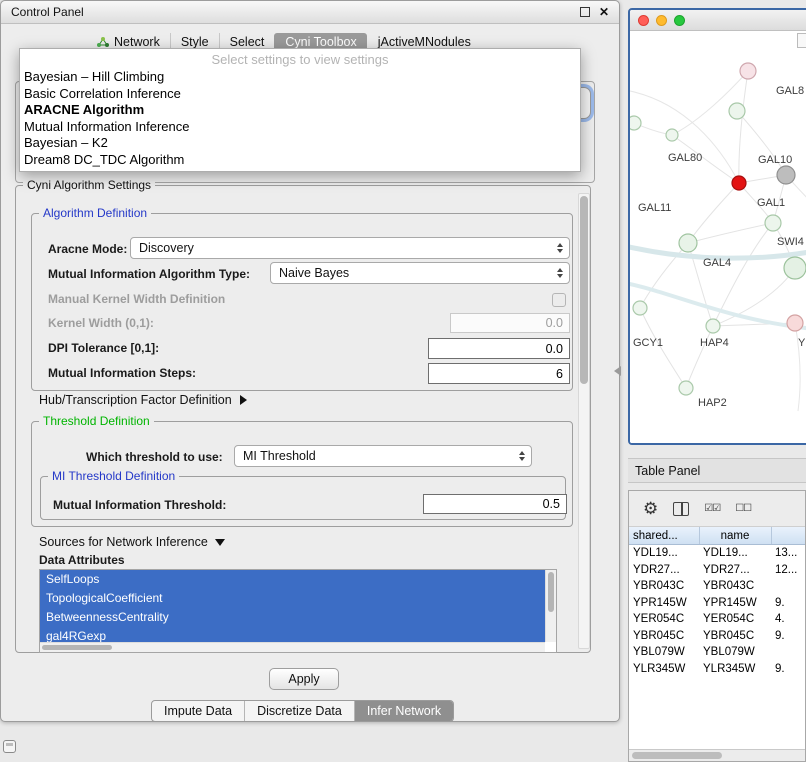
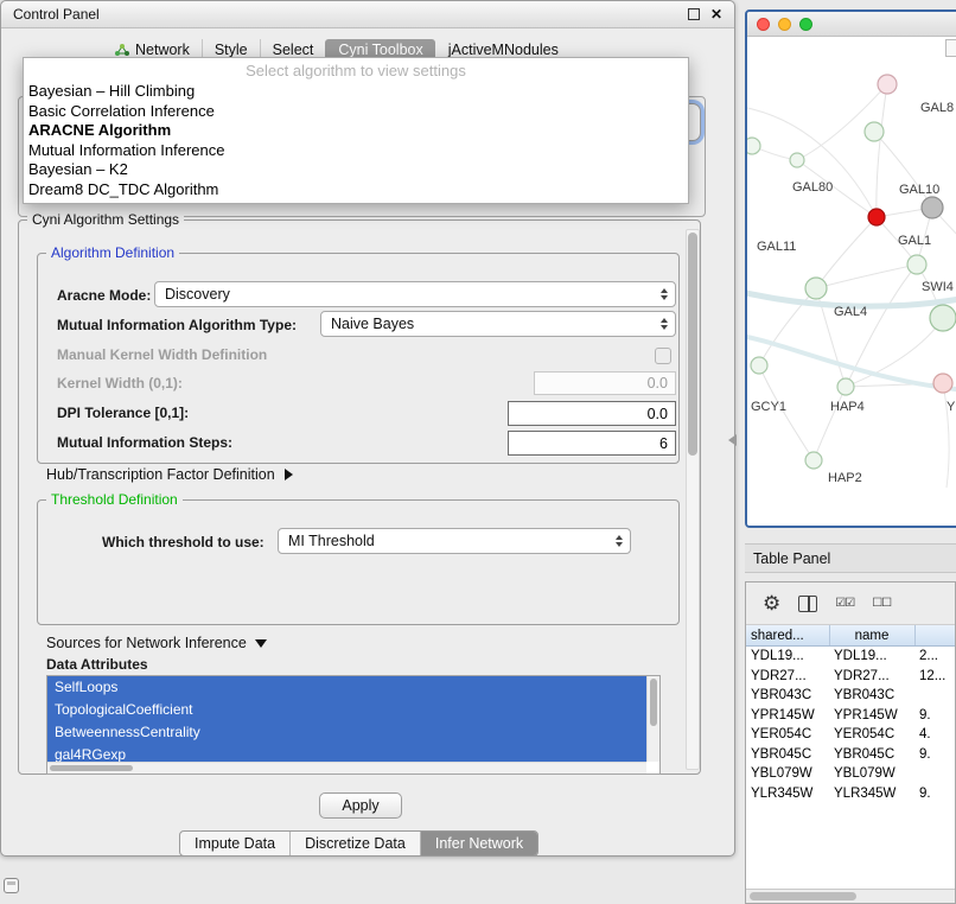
  Control Panel
  ✕
  Network
  Style
  Select
  Cyni Toolbox
  jActiveMNodules
- Select settings to view settings
+ Select algorithm to view settings
  Bayesian – Hill Climbing
  Basic Correlation Inference
  ARACNE Algorithm
  Mutual Information Inference
  Bayesian – K2
  Dream8 DC_TDC Algorithm
  Cyni Algorithm Settings
  Algorithm Definition
  Aracne Mode:
  Discovery
  Mutual Information Algorithm Type:
  Naive Bayes
  Manual Kernel Width Definition
  Kernel Width (0,1):
  0.0
  DPI Tolerance [0,1]:
  0.0
  Mutual Information Steps:
  6
  Hub/Transcription Factor Definition
  Threshold Definition
  Which threshold to use:
  MI Threshold
- MI Threshold Definition
- Mutual Information Threshold:
- 0.5
  Sources for Network Inference
  Data Attributes
  SelfLoops
  TopologicalCoefficient
  BetweennessCentrality
  gal4RGexp
  Apply
  Impute Data
  Discretize Data
  Infer Network
  GAL8
  GAL80
  GAL10
  GAL11
  GAL1
  SWI4
  GAL4
  GCY1
  HAP4
  Y
  HAP2
  Table Panel
  ⚙
  ☑☑
  ☐☐
  shared...	name
- YDL19...	YDL19...	13...
+ YDL19...	YDL19...	2...
  YDR27...	YDR27...	12...
  YBR043C	YBR043C
  YPR145W	YPR145W	9.
  YER054C	YER054C	4.
  YBR045C	YBR045C	9.
  YBL079W	YBL079W
  YLR345W	YLR345W	9.
